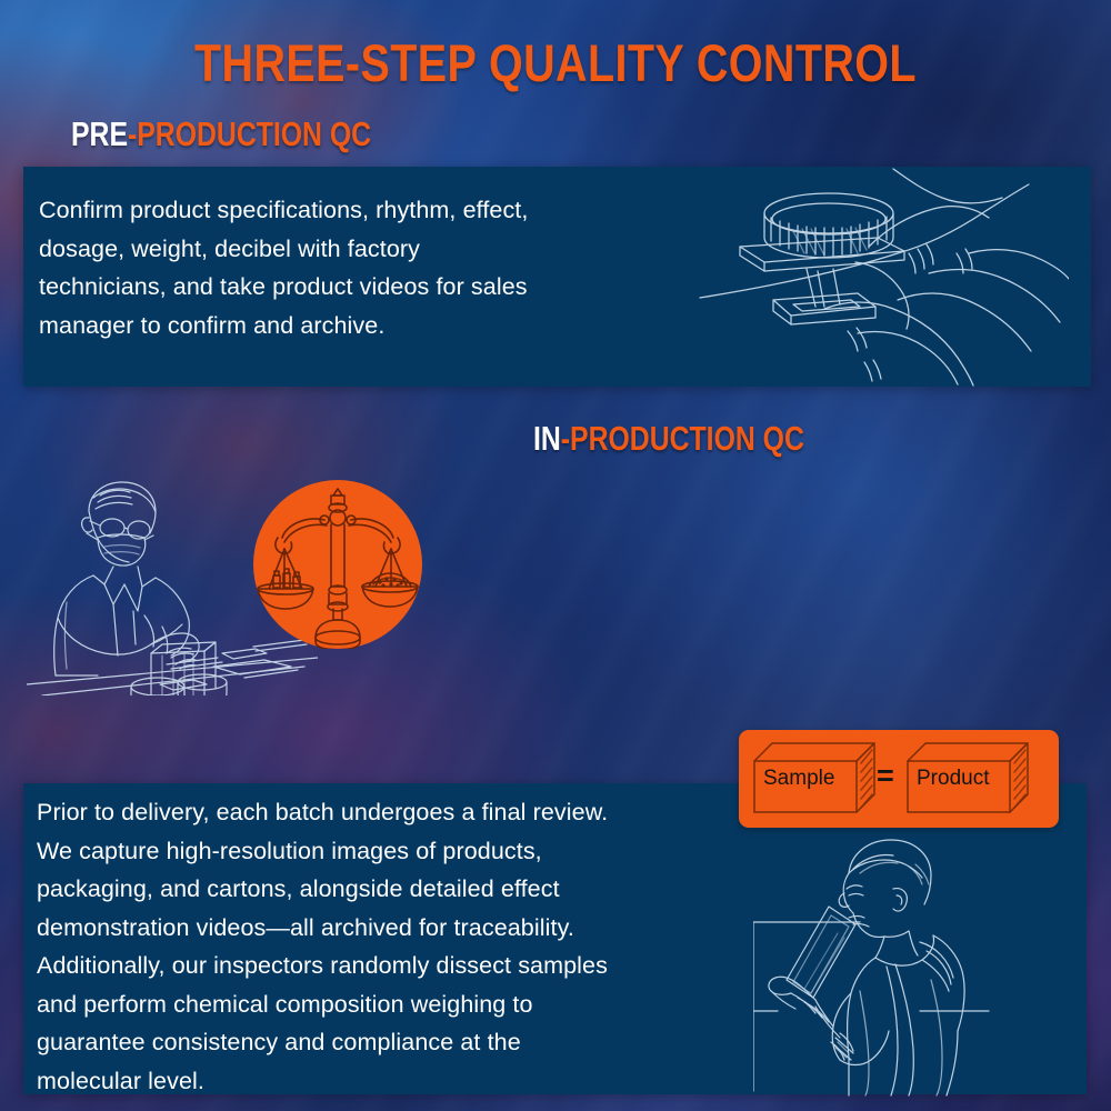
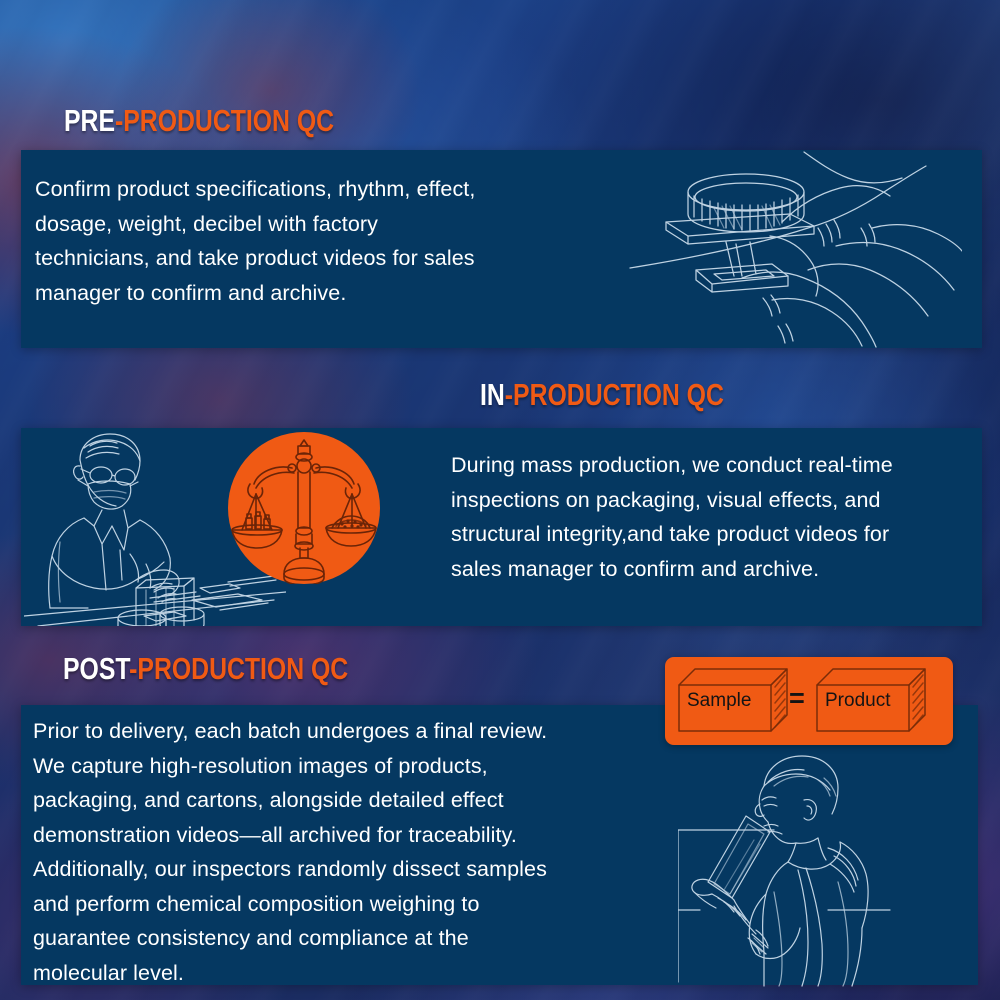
- THREE-STEP QUALITY CONTROL
  PRE-PRODUCTION QC
  Confirm product specifications, rhythm, effect,
  dosage, weight, decibel with factory
  technicians, and take product videos for sales
  manager to confirm and archive.
  IN-PRODUCTION QC
+ During mass production, we conduct real-time
+ inspections on packaging, visual effects, and
+ structural integrity,and take product videos for
+ sales manager to confirm and archive.
+ POST-PRODUCTION QC
  Prior to delivery, each batch undergoes a final review.
  We capture high-resolution images of products,
  packaging, and cartons, alongside detailed effect
  demonstration videos—all archived for traceability.
  Additionally, our inspectors randomly dissect samples
  and perform chemical composition weighing to
  guarantee consistency and compliance at the
  molecular level.
  Sample
  =
  Product
